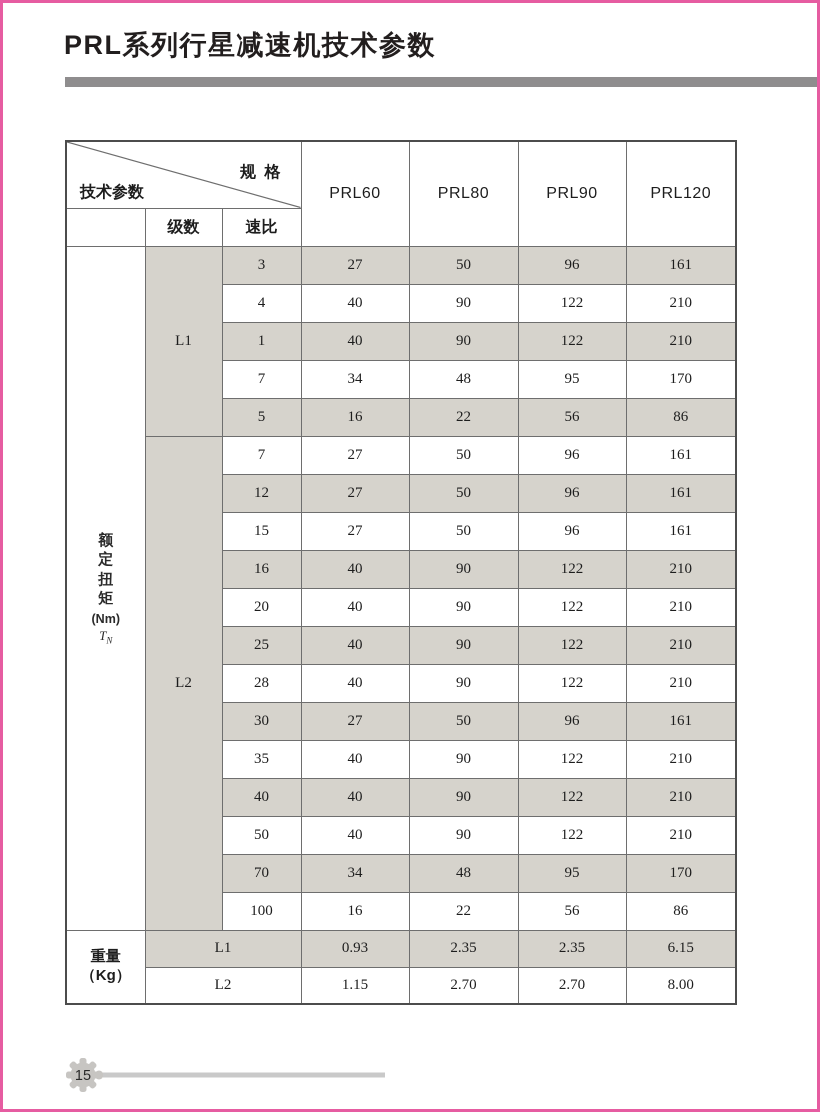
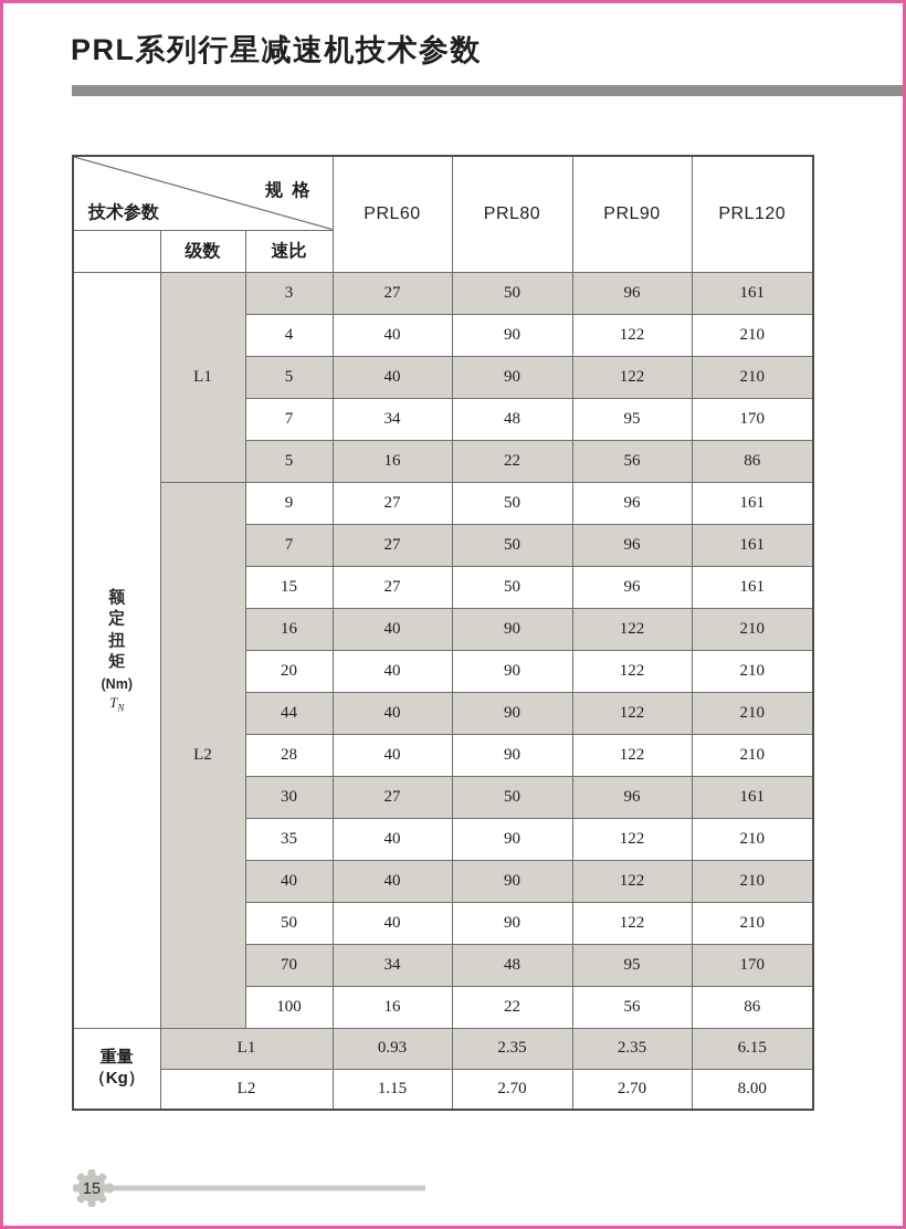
  PRL系列行星减速机技术参数
  规 格 技术参数	PRL60	PRL80	PRL90	PRL120
  	级数	速比
  额定扭矩 (Nm) TN	L1	3	27	50	96	161
  4	40	90	122	210
- 1	40	90	122	210
+ 5	40	90	122	210
  7	34	48	95	170
  5	16	22	56	86
- L2	7	27	50	96	161
+ L2	9	27	50	96	161
- 12	27	50	96	161
+ 7	27	50	96	161
  15	27	50	96	161
  16	40	90	122	210
  20	40	90	122	210
- 25	40	90	122	210
+ 44	40	90	122	210
  28	40	90	122	210
  30	27	50	96	161
  35	40	90	122	210
  40	40	90	122	210
  50	40	90	122	210
  70	34	48	95	170
  100	16	22	56	86
  重量（Kg）	L1	0.93	2.35	2.35	6.15
  L2	1.15	2.70	2.70	8.00
  15
